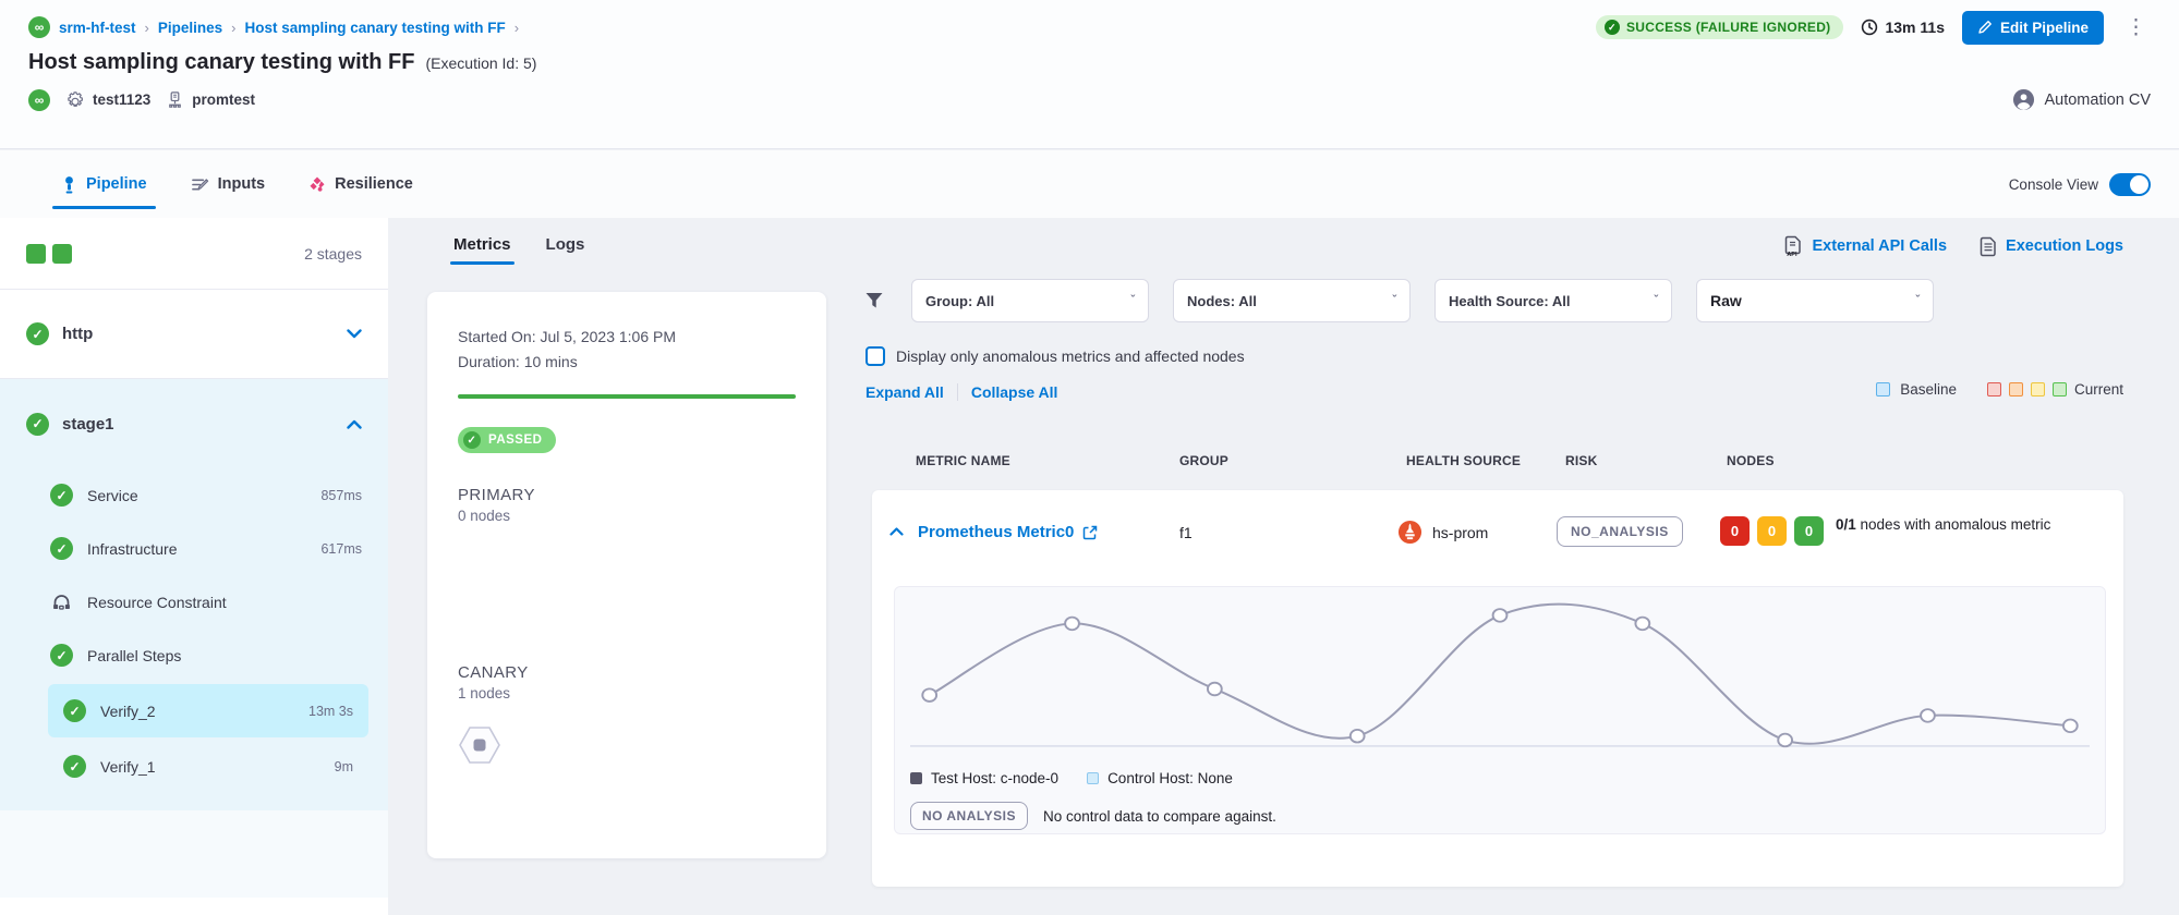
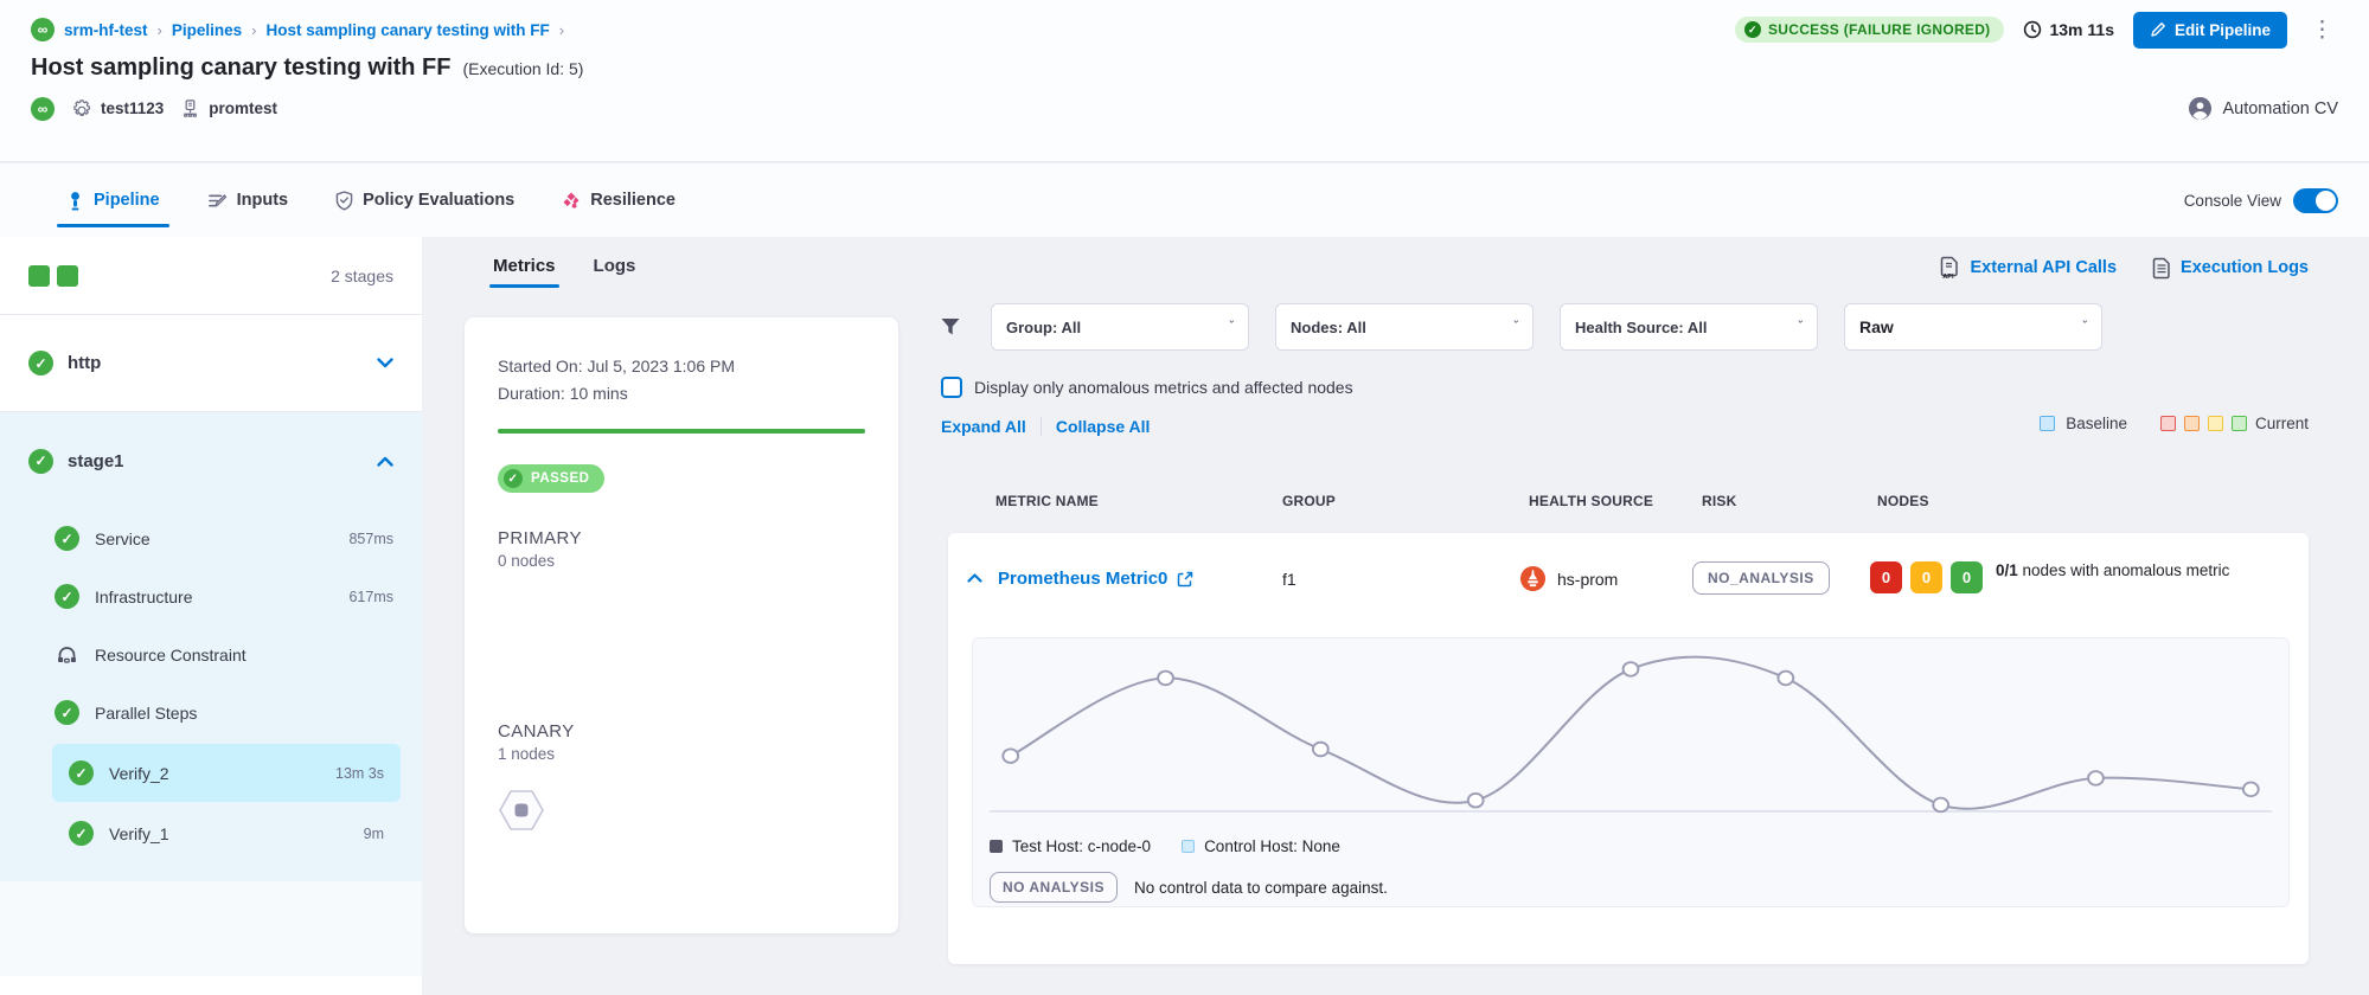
  ∞
  srm-hf-test
  ›
  Pipelines
  ›
  Host sampling canary testing with FF
  ›
  ✓
  SUCCESS (FAILURE IGNORED)
  13m 11s
  Edit Pipeline
  ⋮
  Host sampling canary testing with FF
  (Execution Id: 5)
  ∞
  test1123
  promtest
  Automation CV
  Pipeline
  Inputs
+ Policy Evaluations
  Resilience
  Console View
  2 stages
  ✓
  http
  ✓
  stage1
  ✓
  Service
  857ms
  ✓
  Infrastructure
  617ms
  Resource Constraint
  ✓
  Parallel Steps
  ✓
  Verify_2
  13m 3s
  ✓
  Verify_1
  9m
  Metrics
  Logs
  Started On: Jul 5, 2023 1:06 PM
  Duration: 10 mins
  ✓
  PASSED
  PRIMARY
  0 nodes
  CANARY
  1 nodes
  External API Calls
  Execution Logs
  Group: All
  ˇ
  Nodes: All
  ˇ
  Health Source: All
  ˇ
  Raw
  ˇ
  Display only anomalous metrics and affected nodes
  Expand All
  Collapse All
  Baseline
  Current
  METRIC NAME
  GROUP
  HEALTH SOURCE
  RISK
  NODES
  Prometheus Metric0
  f1
  hs-prom
  NO_ANALYSIS
  0
  0
  0
  0/1 nodes with anomalous metric
  Test Host: c-node-0
  Control Host: None
  NO ANALYSIS
  No control data to compare against.
